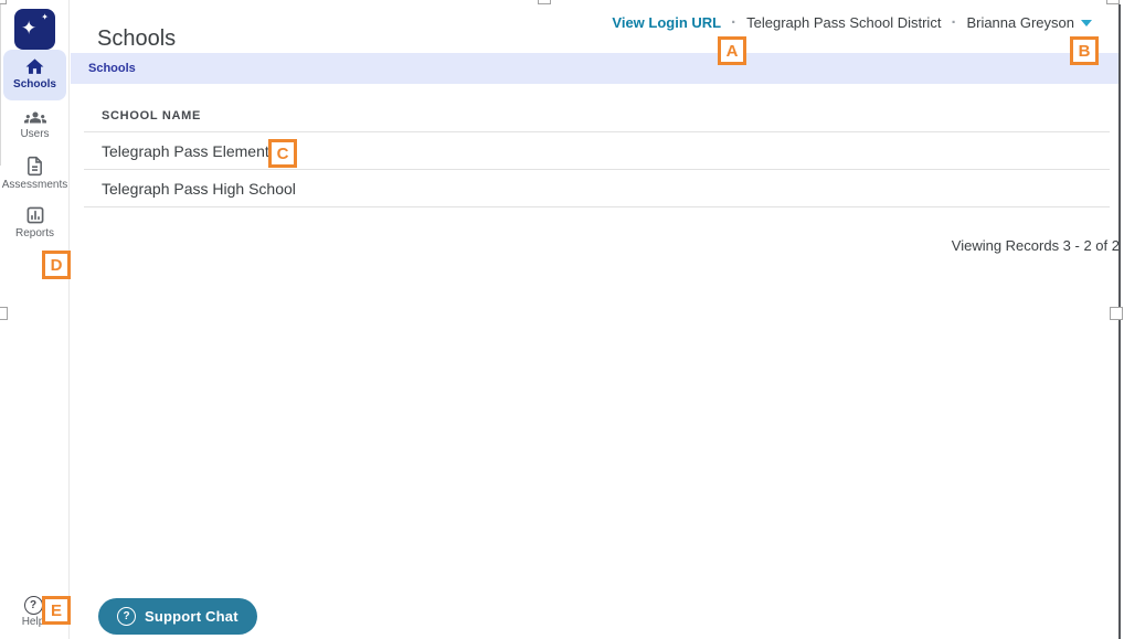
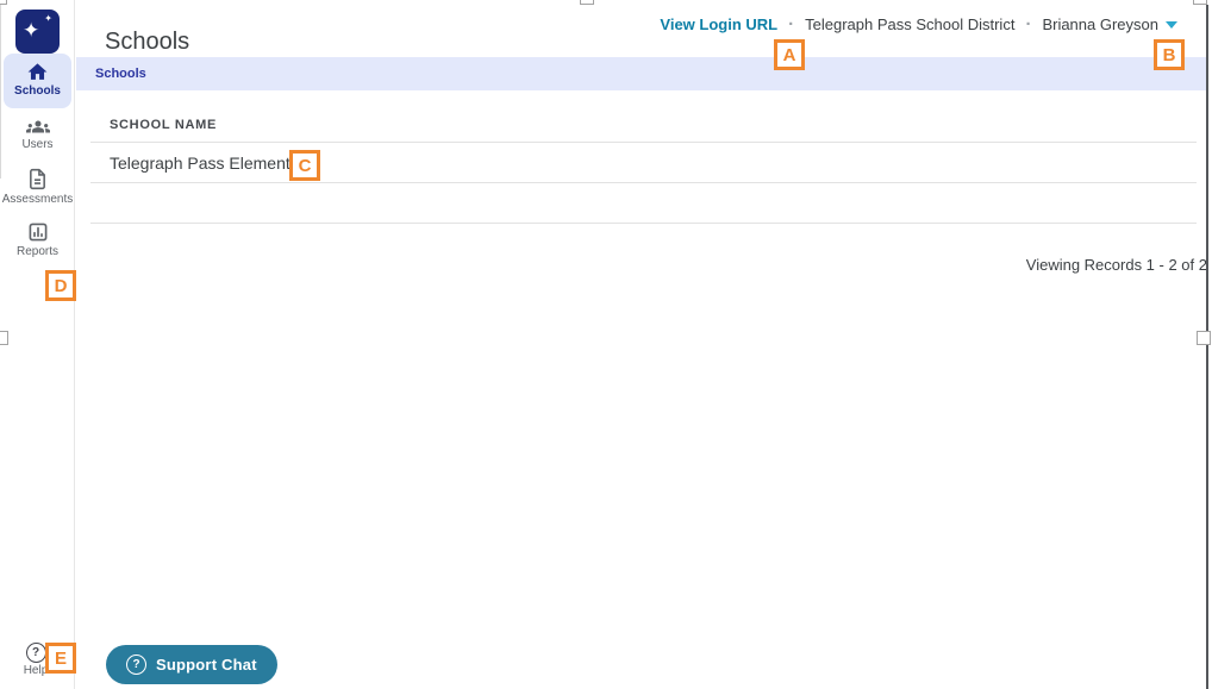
  ✦
  ✦
  Schools
  Users
  Assessments
  Reports
  ?
  Hel
  Schools
  View Login URL
  ·
  Telegraph Pass School District
  ·
  Brianna Greyson
  Schools
  SCHOOL NAME
  Telegraph Pass Element
- Telegraph Pass High School
- Viewing Records 3 - 2 of 2
+ Viewing Records 1 - 2 of 2
  ?
  Support Chat
  A
  B
  C
  D
  E
